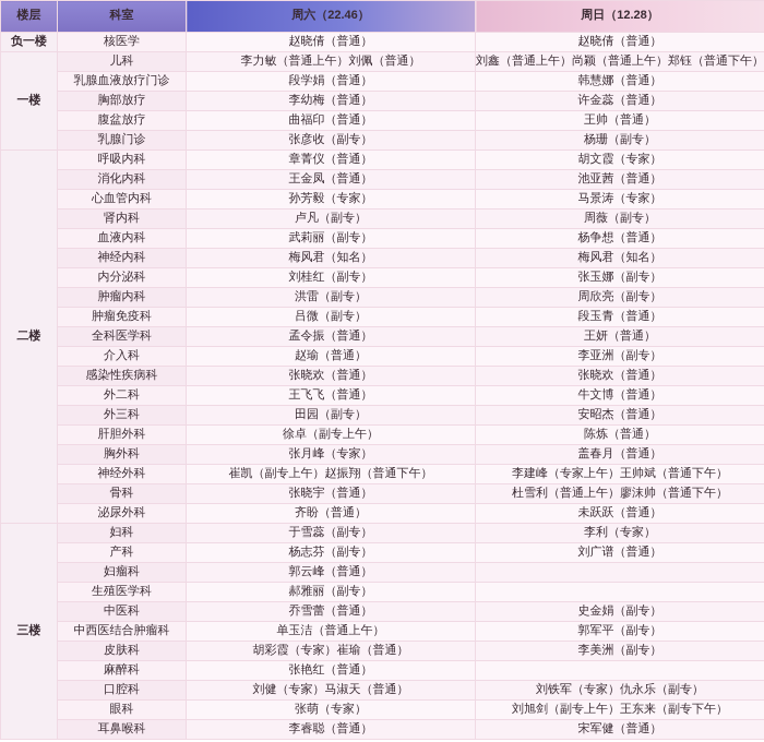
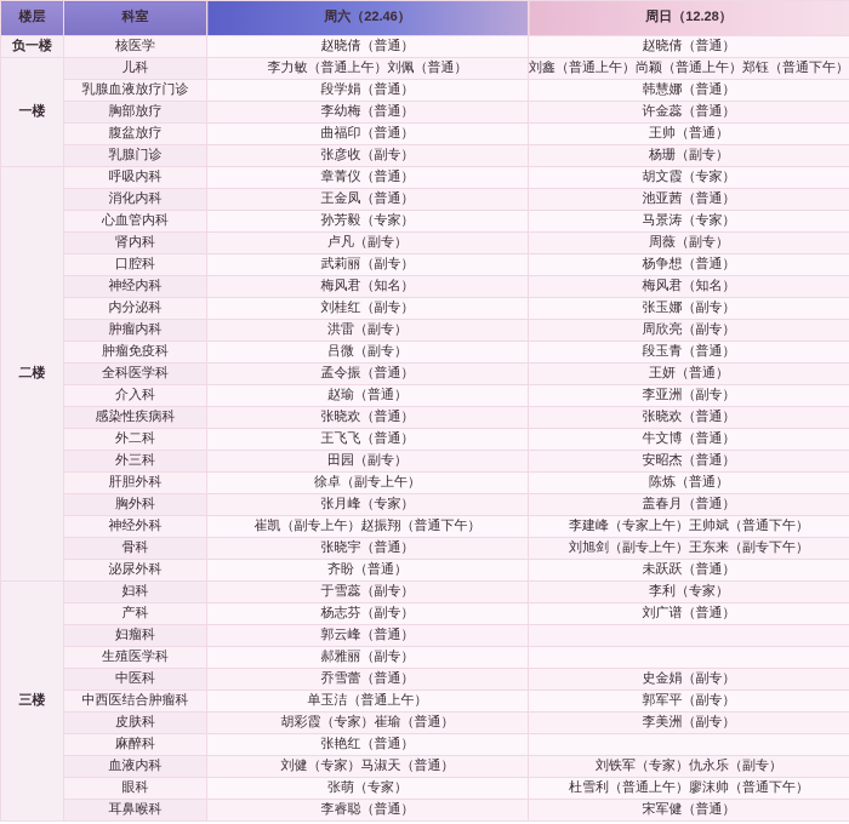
  楼层	科室	周六（22.46）	周日（12.28）
  负一楼	核医学	赵晓倩（普通）	赵晓倩（普通）
  一楼	儿科	李力敏（普通上午）刘佩（普通）	刘鑫（普通上午）尚颖（普通上午）郑钰（普通下午）
  乳腺血液放疗门诊	段学娟（普通）	韩慧娜（普通）
  胸部放疗	李幼梅（普通）	许金蕊（普通）
  腹盆放疗	曲福印（普通）	王帅（普通）
  乳腺门诊	张彦收（副专）	杨珊（副专）
  二楼	呼吸内科	章菁仪（普通）	胡文霞（专家）
  消化内科	王金凤（普通）	池亚茜（普通）
  心血管内科	孙芳毅（专家）	马景涛（专家）
  肾内科	卢凡（副专）	周薇（副专）
- 血液内科	武莉丽（副专）	杨争想（普通）
+ 口腔科	武莉丽（副专）	杨争想（普通）
  神经内科	梅风君（知名）	梅风君（知名）
  内分泌科	刘桂红（副专）	张玉娜（副专）
  肿瘤内科	洪雷（副专）	周欣亮（副专）
  肿瘤免疫科	吕微（副专）	段玉青（普通）
  全科医学科	孟令振（普通）	王妍（普通）
  介入科	赵瑜（普通）	李亚洲（副专）
  感染性疾病科	张晓欢（普通）	张晓欢（普通）
  外二科	王飞飞（普通）	牛文博（普通）
  外三科	田园（副专）	安昭杰（普通）
  肝胆外科	徐卓（副专上午）	陈炼（普通）
  胸外科	张月峰（专家）	盖春月（普通）
  神经外科	崔凯（副专上午）赵振翔（普通下午）	李建峰（专家上午）王帅斌（普通下午）
- 骨科	张晓宇（普通）	杜雪利（普通上午）廖沫帅（普通下午）
+ 骨科	张晓宇（普通）	刘旭剑（副专上午）王东来（副专下午）
  泌尿外科	齐盼（普通）	未跃跃（普通）
  三楼	妇科	于雪蕊（副专）	李利（专家）
  产科	杨志芬（副专）	刘广谱（普通）
  妇瘤科	郭云峰（普通）
  生殖医学科	郝雅丽（副专）
  中医科	乔雪蕾（普通）	史金娟（副专）
  中西医结合肿瘤科	单玉洁（普通上午）	郭军平（副专）
  皮肤科	胡彩霞（专家）崔瑜（普通）	李美洲（副专）
  麻醉科	张艳红（普通）
- 口腔科	刘健（专家）马淑天（普通）	刘铁军（专家）仇永乐（副专）
+ 血液内科	刘健（专家）马淑天（普通）	刘铁军（专家）仇永乐（副专）
- 眼科	张萌（专家）	刘旭剑（副专上午）王东来（副专下午）
+ 眼科	张萌（专家）	杜雪利（普通上午）廖沫帅（普通下午）
  耳鼻喉科	李睿聪（普通）	宋军健（普通）
